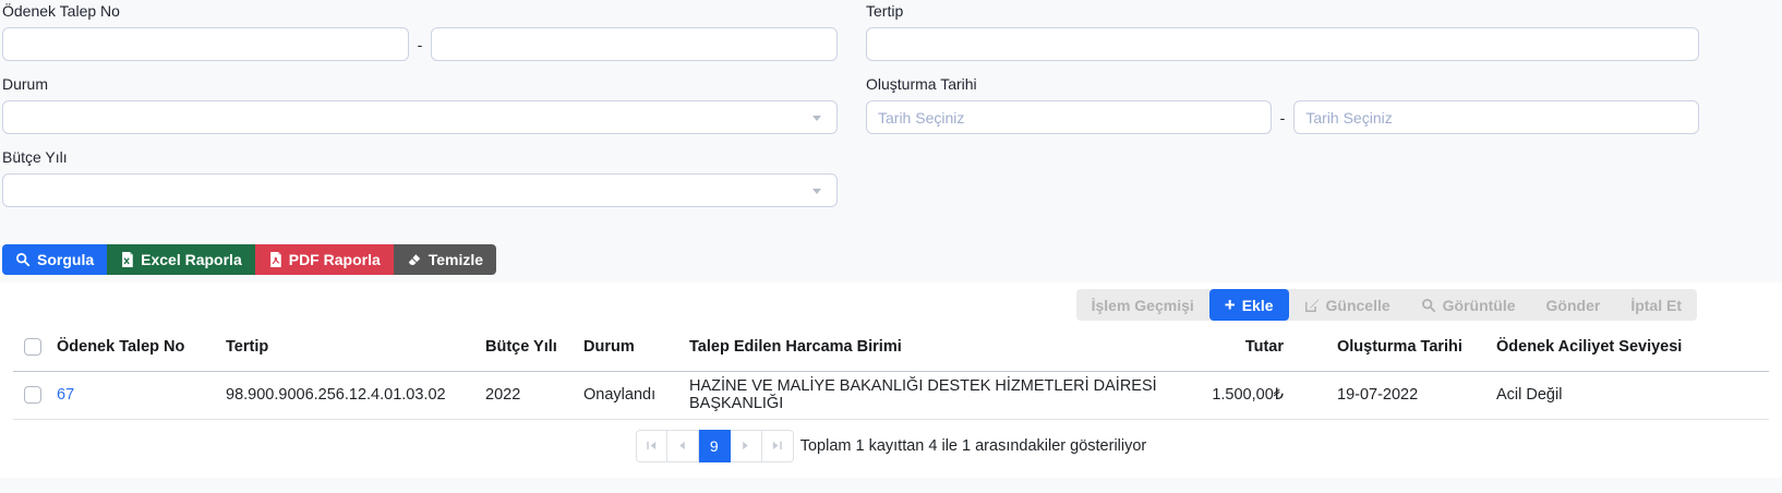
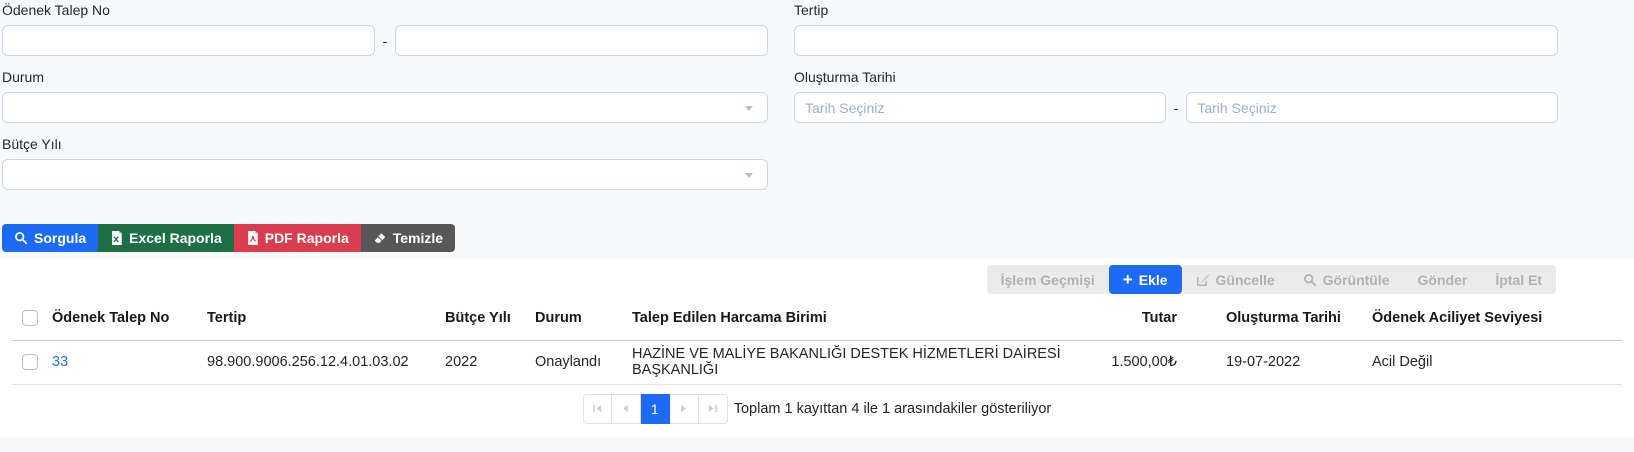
  Ödenek Talep No
  -
  Durum
  Bütçe Yılı
  Tertip
  Oluşturma Tarihi
  Tarih Seçiniz
  -
  Tarih Seçiniz
  Sorgula
  Excel Raporla
  PDF Raporla
  Temizle
  İşlem Geçmişi
  +
  Ekle
  Güncelle
  Görüntüle
  Gönder
  İptal Et
  	Ödenek Talep No	Tertip	Bütçe Yılı	Durum	Talep Edilen Harcama Birimi	Tutar	Oluşturma Tarihi	Ödenek Aciliyet Seviyesi
- 	67	98.900.9006.256.12.4.01.03.02	2022	Onaylandı	HAZİNE VE MALİYE BAKANLIĞI DESTEK HİZMETLERİ DAİRESİ BAŞKANLIĞI	1.500,00₺	19-07-2022	Acil Değil
+ 	33	98.900.9006.256.12.4.01.03.02	2022	Onaylandı	HAZİNE VE MALİYE BAKANLIĞI DESTEK HİZMETLERİ DAİRESİ BAŞKANLIĞI	1.500,00₺	19-07-2022	Acil Değil
- 9
+ 1
  Toplam 1 kayıttan 4 ile 1 arasındakiler gösteriliyor
